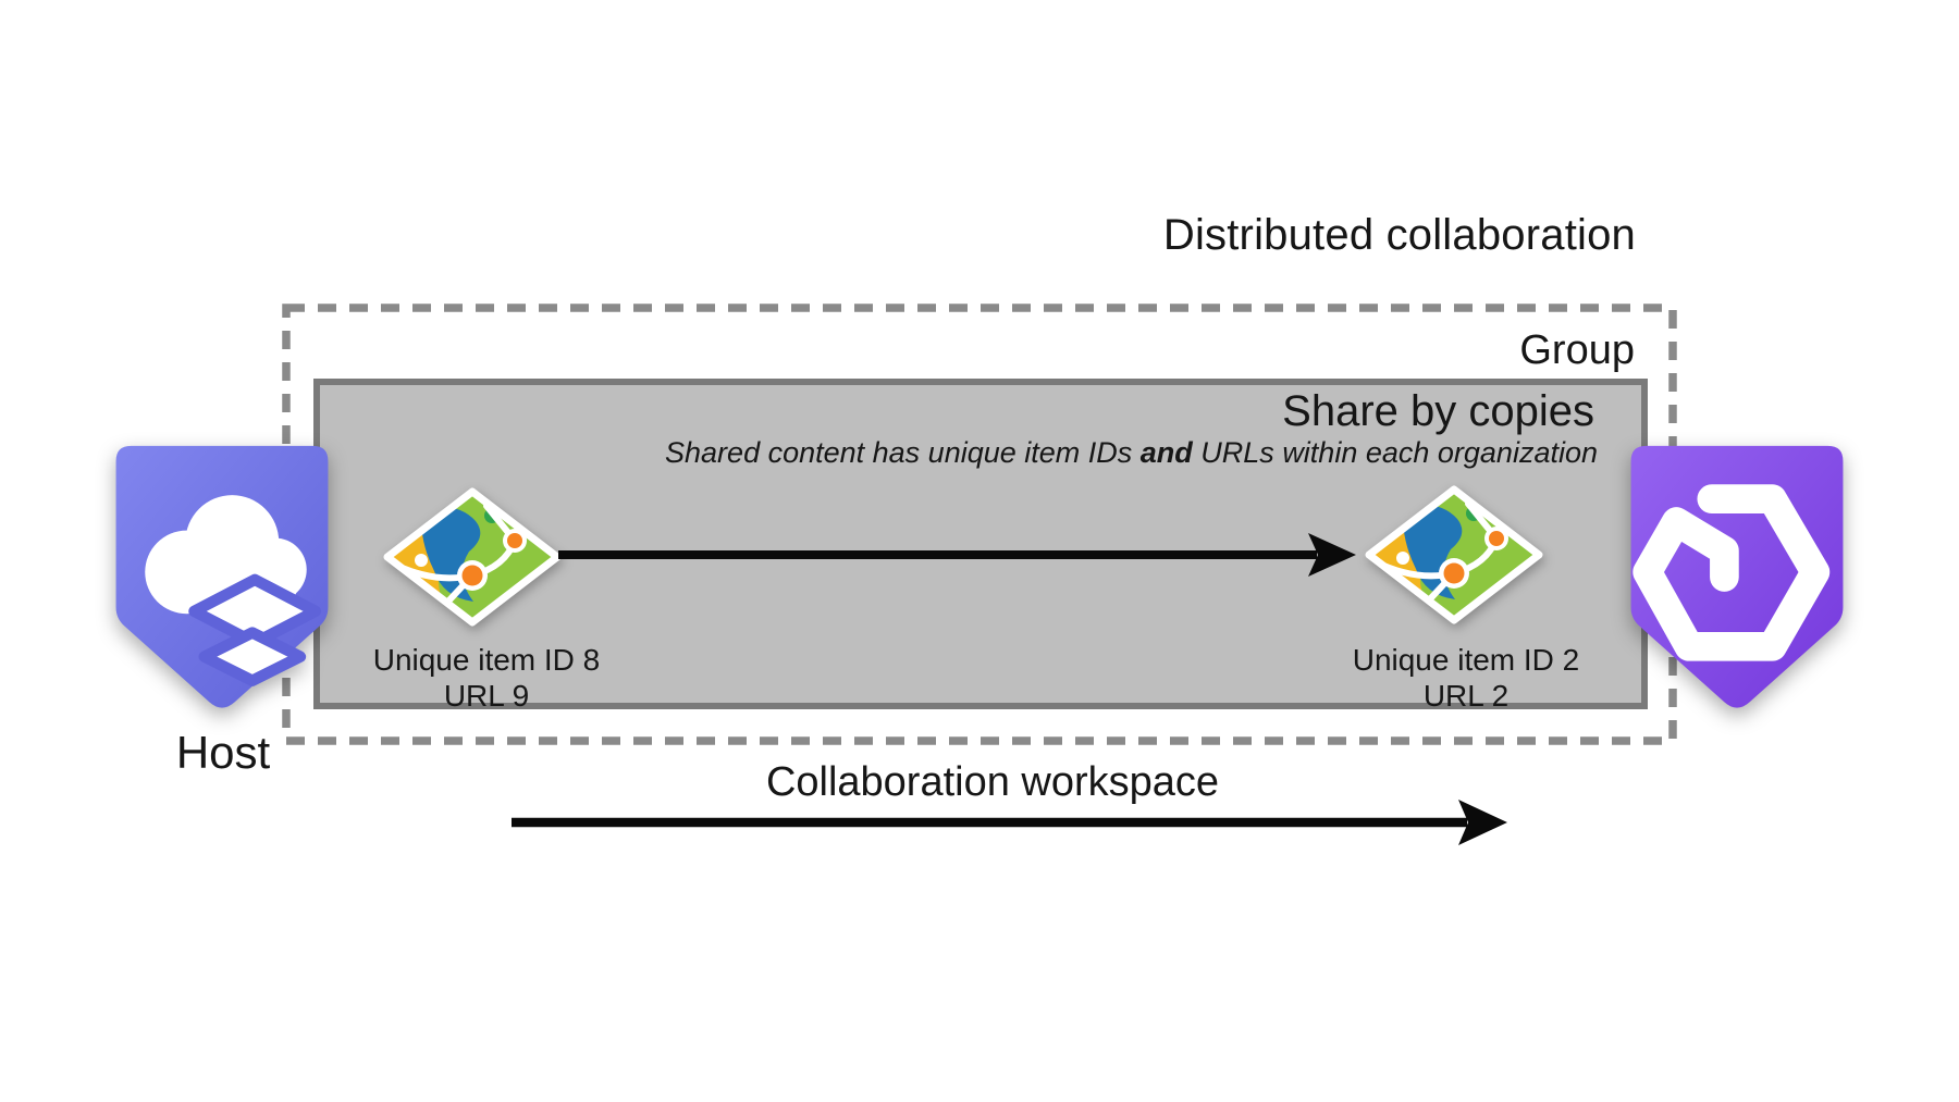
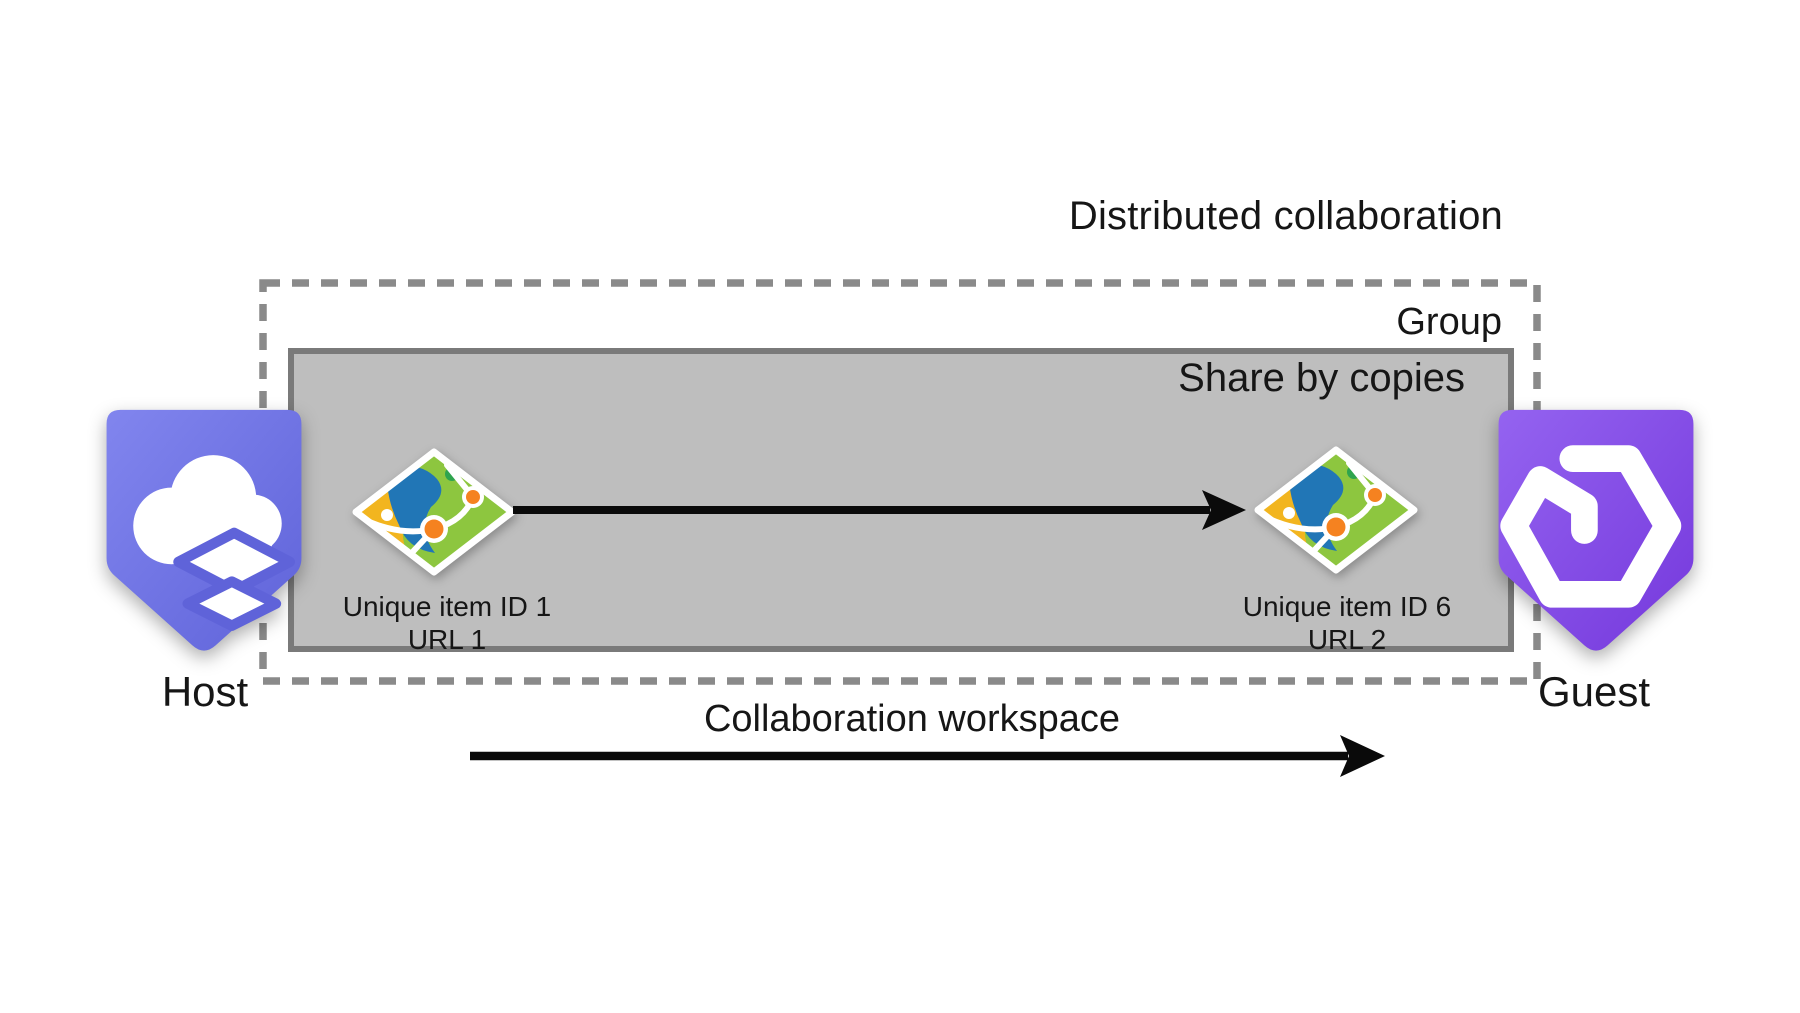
  Distributed collaboration
  Group
  Share by copies
- Shared content has unique item IDs and URLs within each organization
- Unique item ID 8
+ Unique item ID 1
- URL 9
+ URL 1
- Unique item ID 2
+ Unique item ID 6
  URL 2
  Host
+ Guest
  Collaboration workspace
